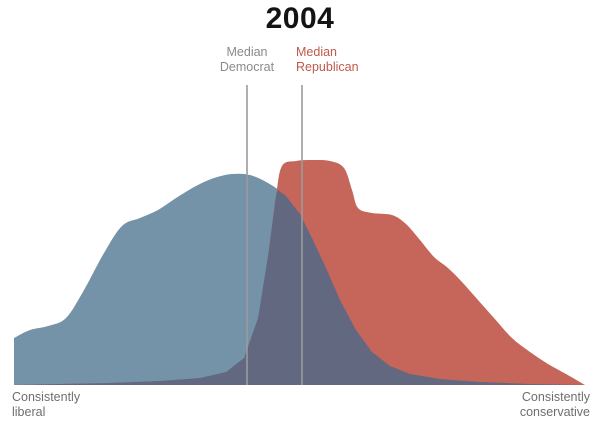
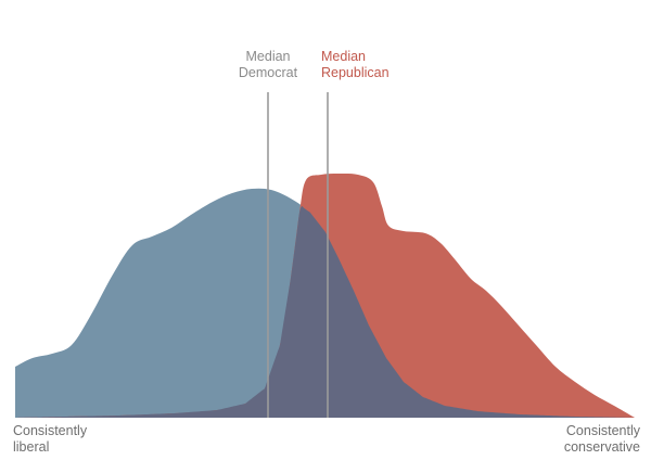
- 2004
  Median
  Democrat
  Median
  Republican
  Consistently
  liberal
  Consistently
  conservative
